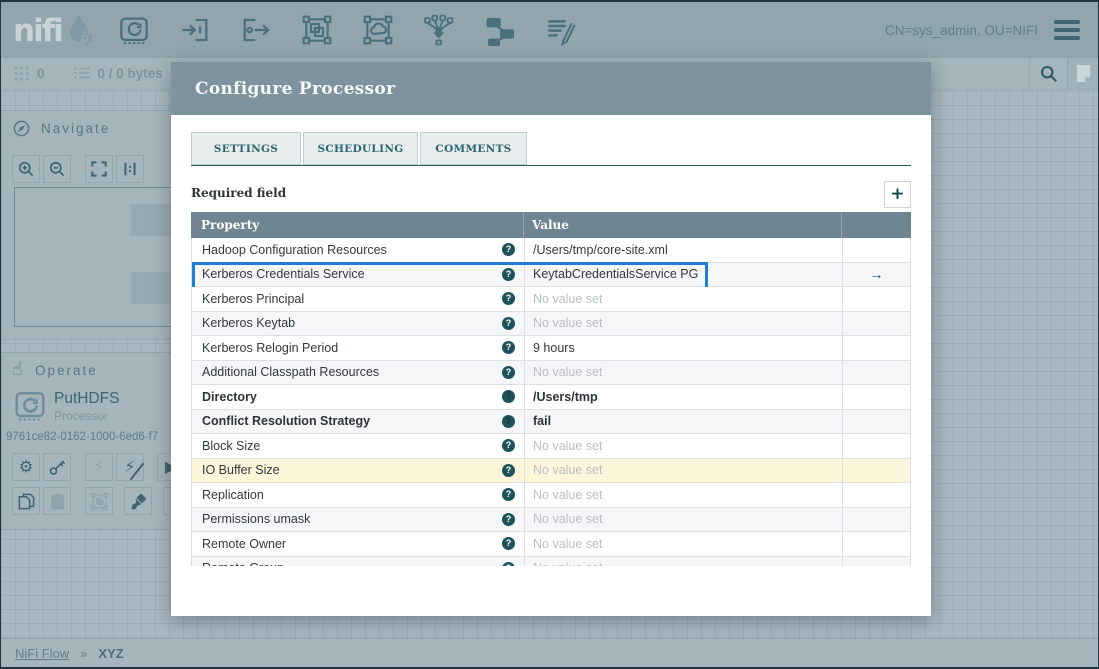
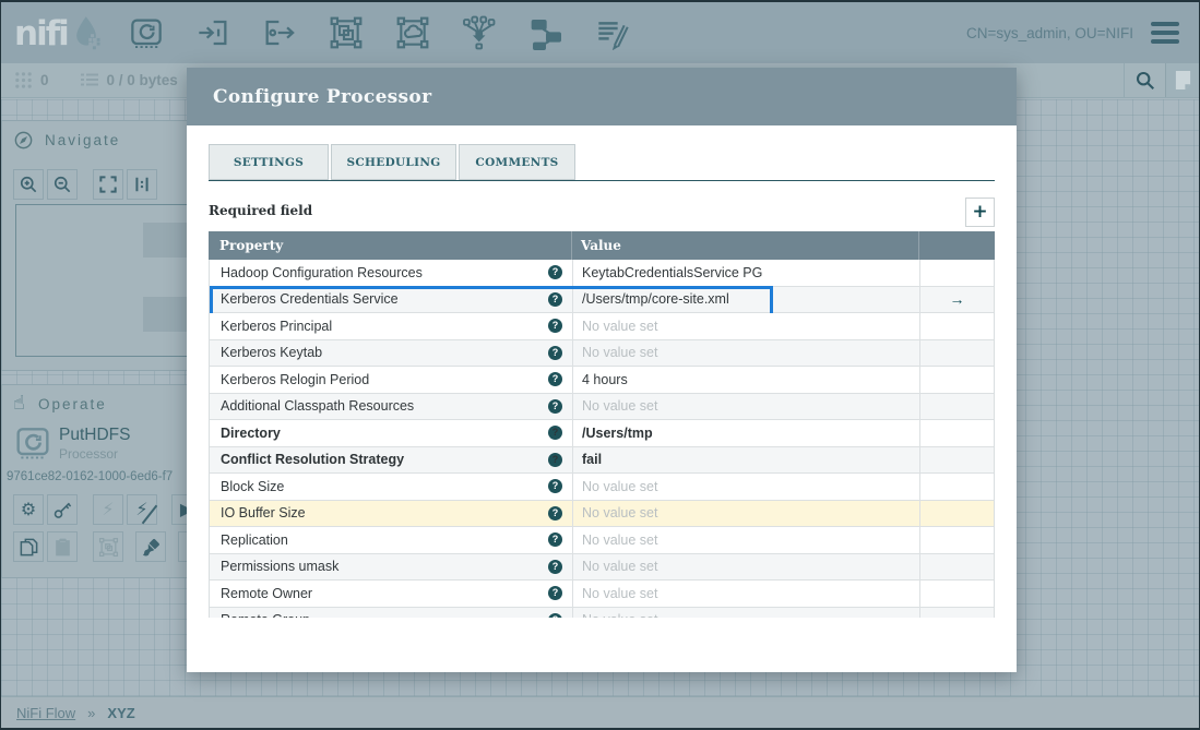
  nifi
  CN=sys_admin, OU=NIFI
  0
  0 / 0 bytes
  Navigate
  ☝
  Operate
  PutHDFS
  Processor
  9761ce82-0162-1000-6ed6-f7
  ⚙
  ⚡
  ⚡
  NiFi Flow
  »
  XYZ
  Configure Processor
  SETTINGS
  SCHEDULING
  COMMENTS
  Required field
  +
  Property
  Value
  Hadoop Configuration Resources
  ?
- /Users/tmp/core-site.xml
+ KeytabCredentialsService PG
  Kerberos Credentials Service
  ?
- KeytabCredentialsService PG
+ /Users/tmp/core-site.xml
  →
  Kerberos Principal
  ?
  No value set
  Kerberos Keytab
  ?
  No value set
  Kerberos Relogin Period
  ?
- 9 hours
+ 4 hours
  Additional Classpath Resources
  ?
  No value set
  Directory
  ?
  /Users/tmp
  Conflict Resolution Strategy
  ?
  fail
  Block Size
  ?
  No value set
  IO Buffer Size
  ?
  No value set
  Replication
  ?
  No value set
  Permissions umask
  ?
  No value set
  Remote Owner
  ?
  No value set
